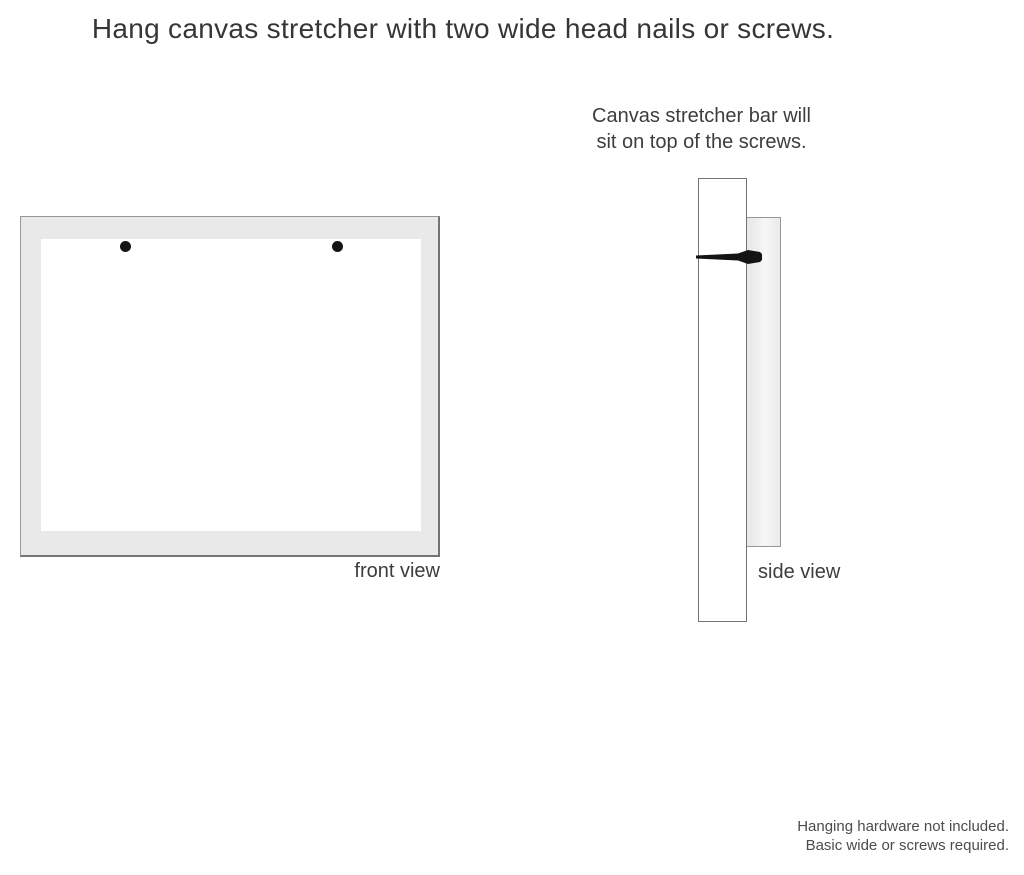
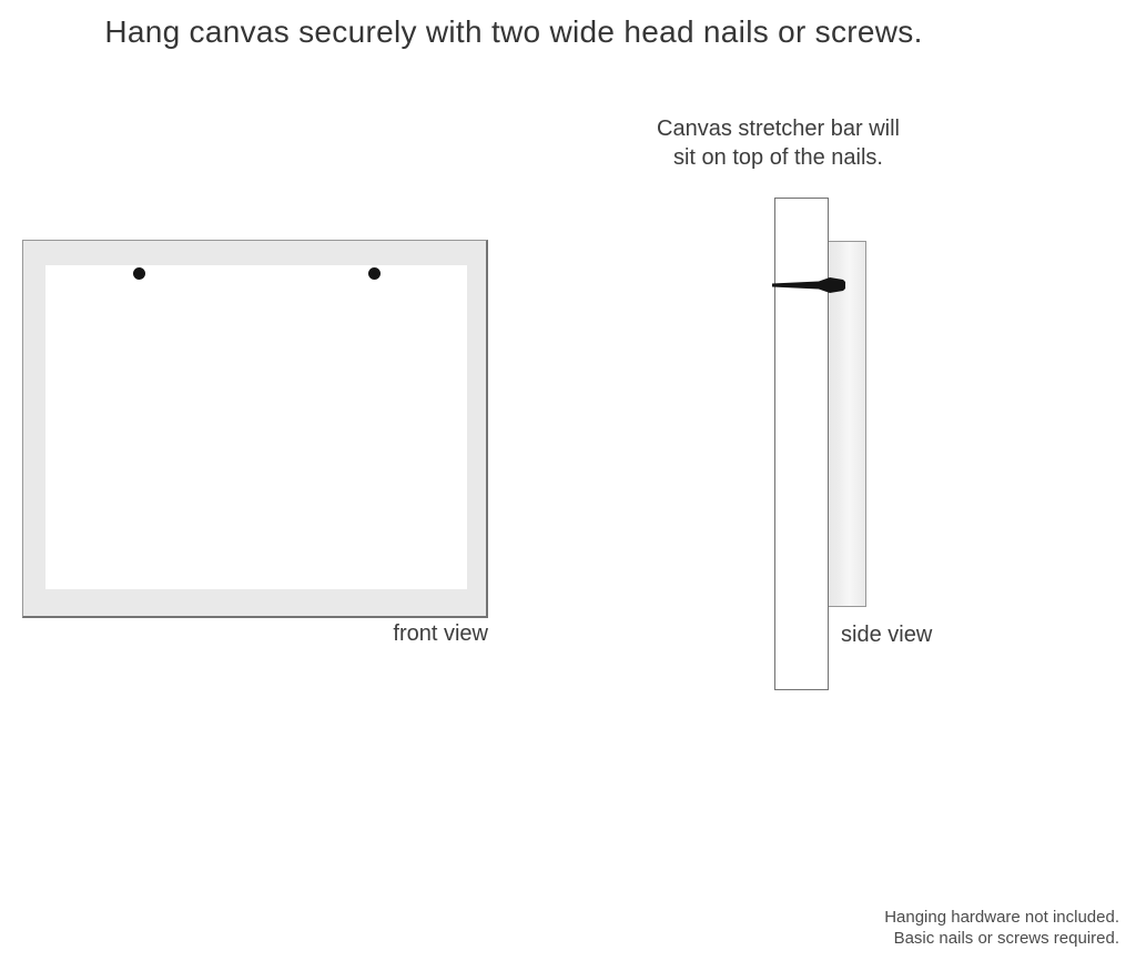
- Hang canvas stretcher with two wide head nails or screws.
+ Hang canvas securely with two wide head nails or screws.
  Canvas stretcher bar will
- sit on top of the screws.
+ sit on top of the nails.
  front view
  side view
  Hanging hardware not included.
- Basic wide or screws required.
+ Basic nails or screws required.
